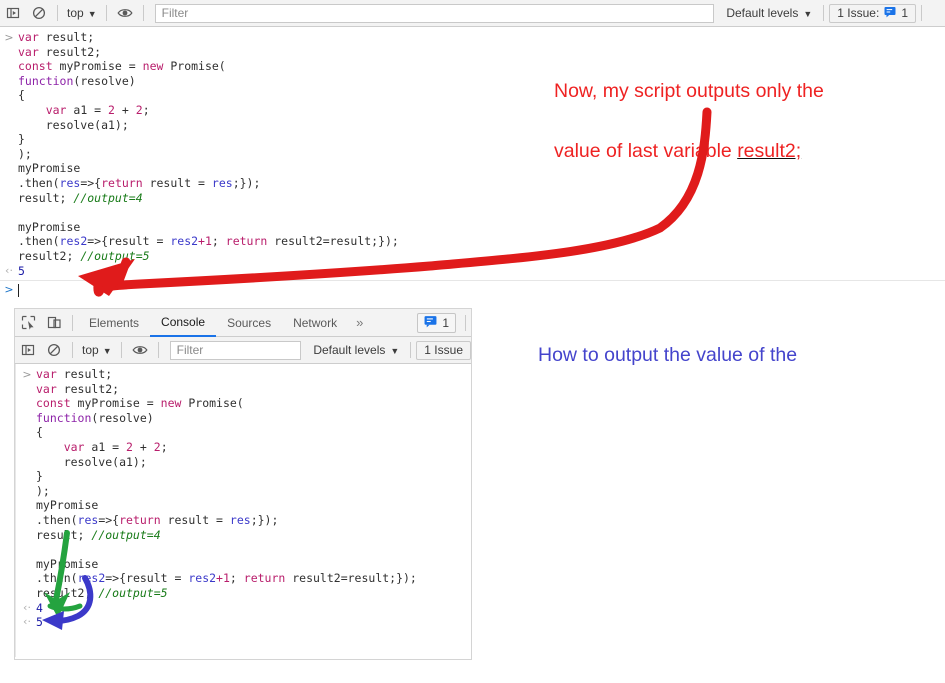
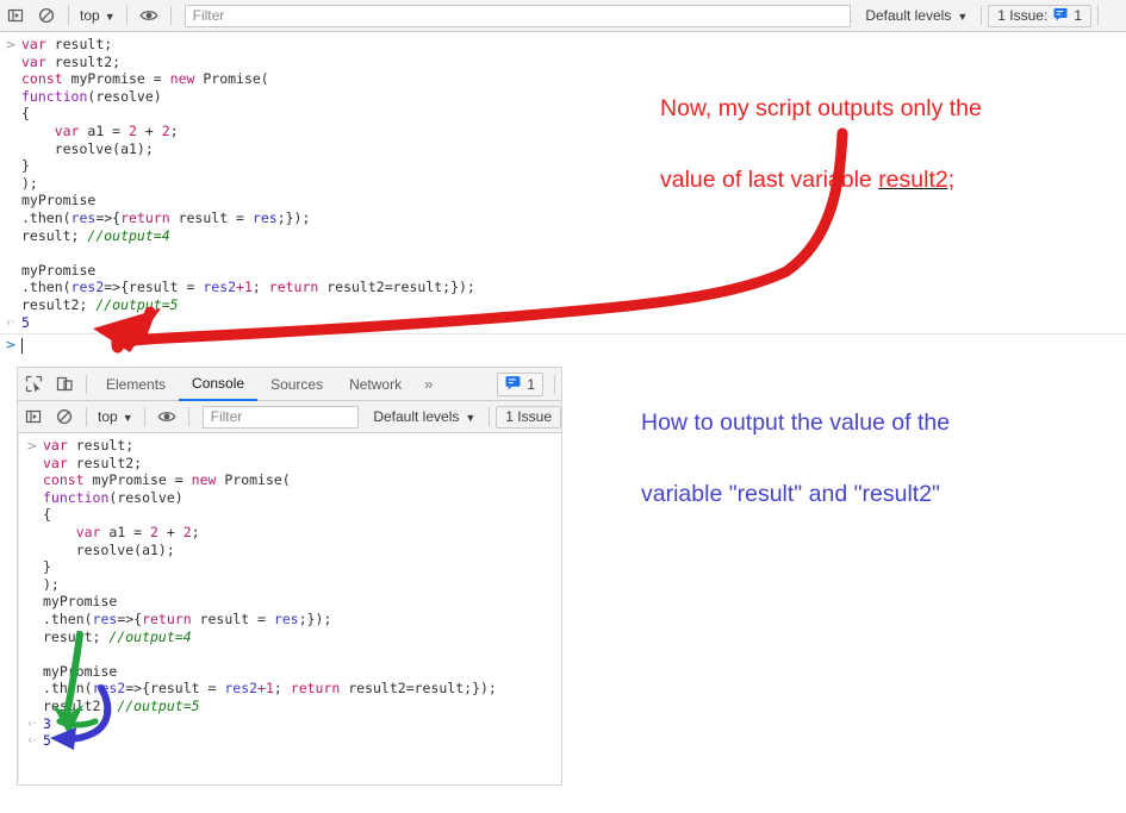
  top
  ▼
  Filter
  Default levels
  ▼
  1 Issue:
  1
  >
  var result;
  var result2;
  const myPromise = new Promise(
  function(resolve)
  {
  var a1 = 2 + 2;
  resolve(a1);
  }
  );
  myPromise
  .then(res=>{return result = res;});
  result; //output=4
  myPromise
  .then(res2=>{result = res2+1; return result2=result;});
  result2; //output=5
  ‹·
  5
  >
  Elements
  Console
  Sources
  Network
  »
  1
  top
  ▼
  Filter
  Default levels
  ▼
  1 Issue
  >
  var result;
  var result2;
  const myPromise = new Promise(
  function(resolve)
  {
  var a1 = 2 + 2;
  resolve(a1);
  }
  );
  myPromise
  .then(res=>{return result = res;});
  resut; //output=4
  myPomise
  .thn(rs2=>{result = res2+1; return result2=result;});
  reslt2 //output=5
  ‹·
- 4
+ 3
  ‹·
  5
  Now, my script outputs only the
  value of last varible result2;
  How to output the value of the
+ variable "result" and "result2"
